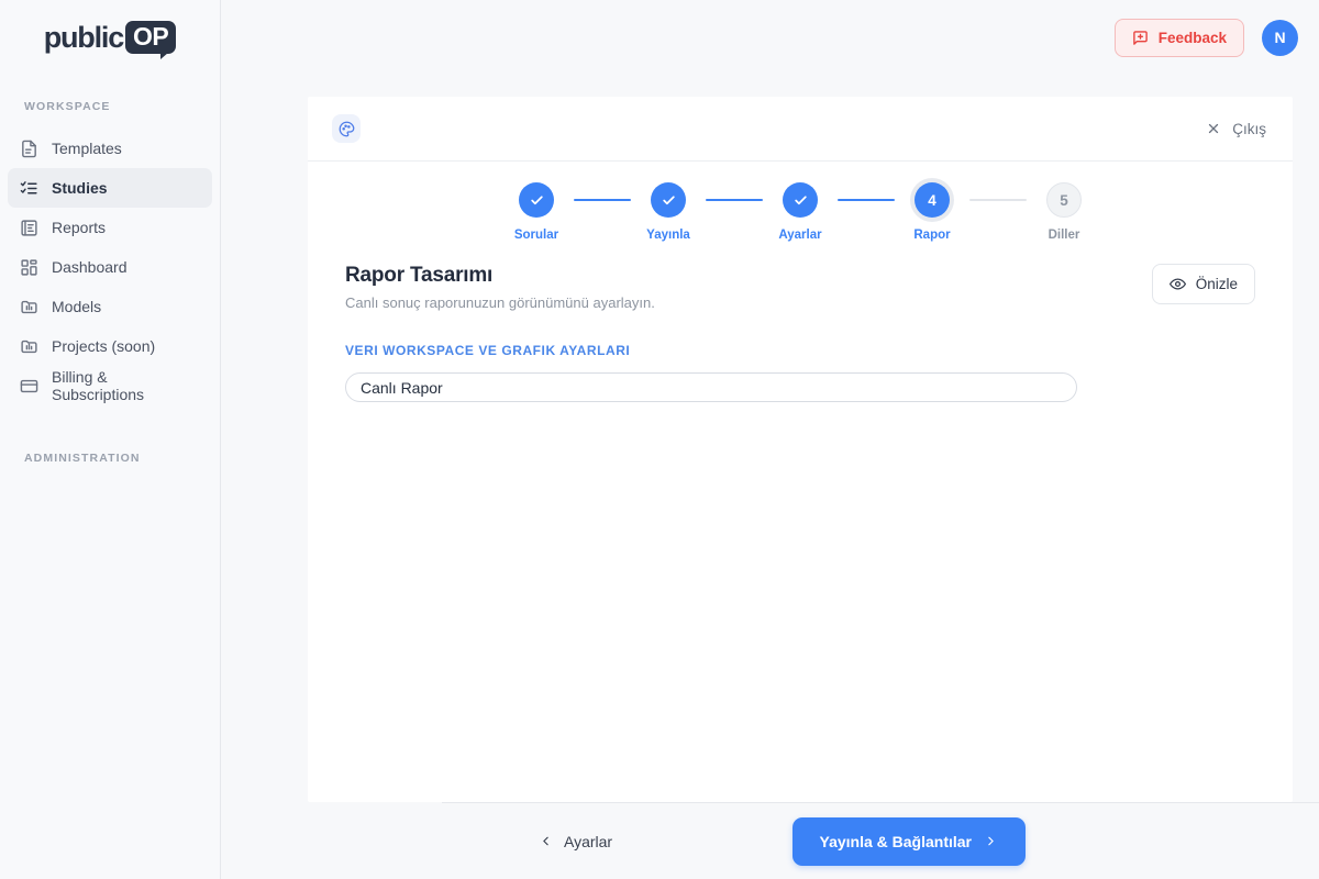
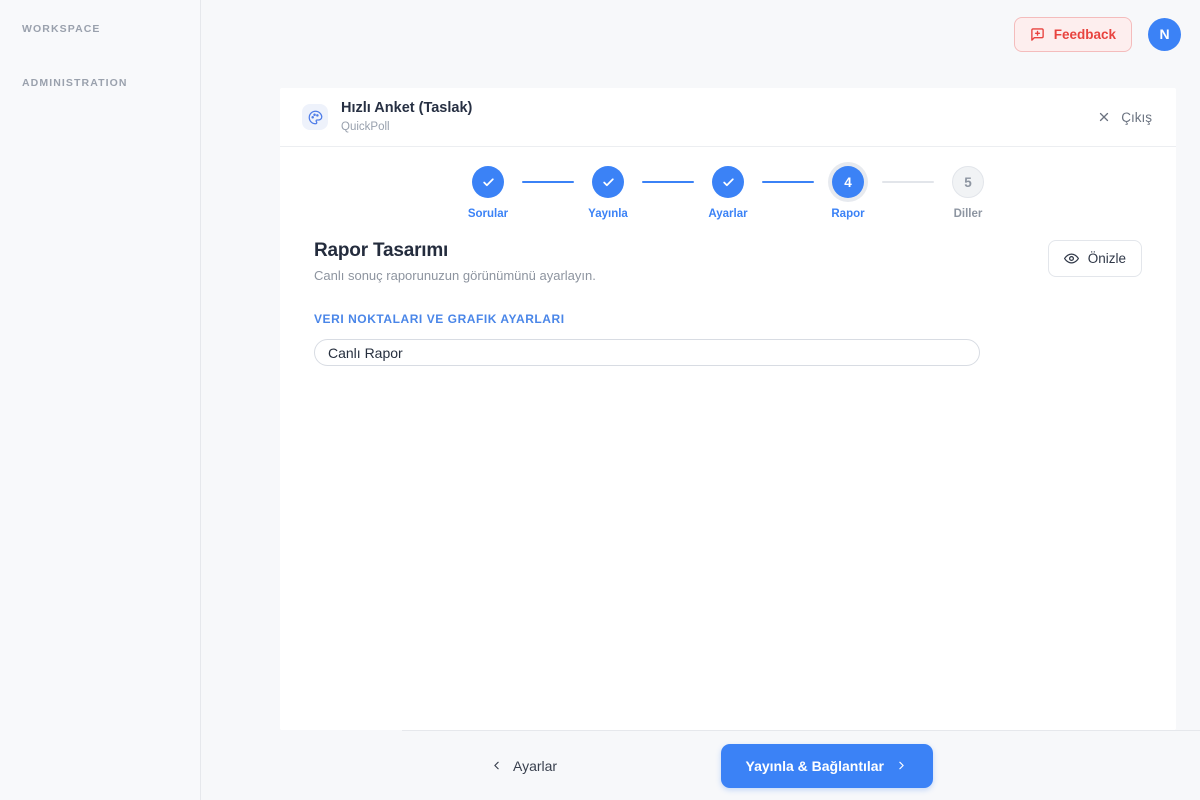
- public
- OP
  WORKSPACE
- Templates
- Studies
- Reports
- Dashboard
- Models
- Projects (soon)
- Billing & Subscriptions
  ADMINISTRATION
  Feedback
  N
+ Hızlı Anket (Taslak)
+ QuickPoll
  Çıkış
  Sorular
  Yayınla
  Ayarlar
  4
  Rapor
  5
  Diller
  Rapor Tasarımı
  Canlı sonuç raporunuzun görünümünü ayarlayın.
  Önizle
- VERI WORKSPACE VE GRAFIK AYARLARI
+ VERI NOKTALARI VE GRAFIK AYARLARI
  Canlı Rapor
  Ayarlar
  Yayınla & Bağlantılar
